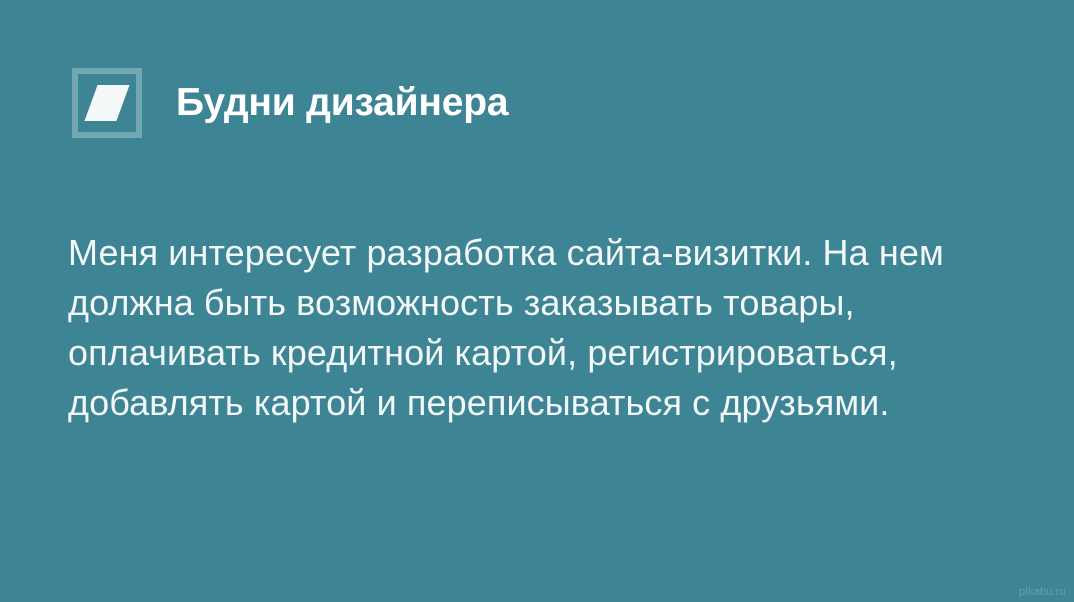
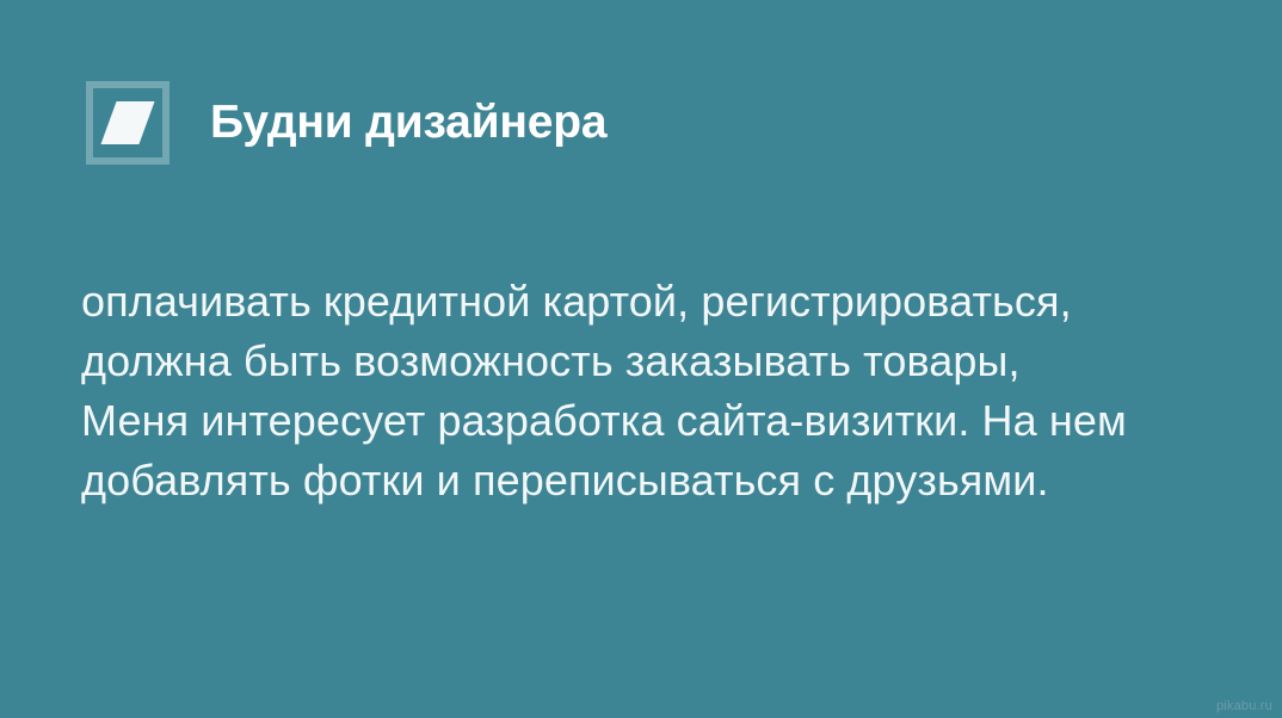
  Будни дизайнера
- Меня интересует разработка сайта-визитки. На нем
+ оплачивать кредитной картой, регистрироваться,
  должна быть возможность заказывать товары,
- оплачивать кредитной картой, регистрироваться,
+ Меня интересует разработка сайта-визитки. На нем
- добавлять картой и переписываться с друзьями.
+ добавлять фотки и переписываться с друзьями.
  pikabu.ru
